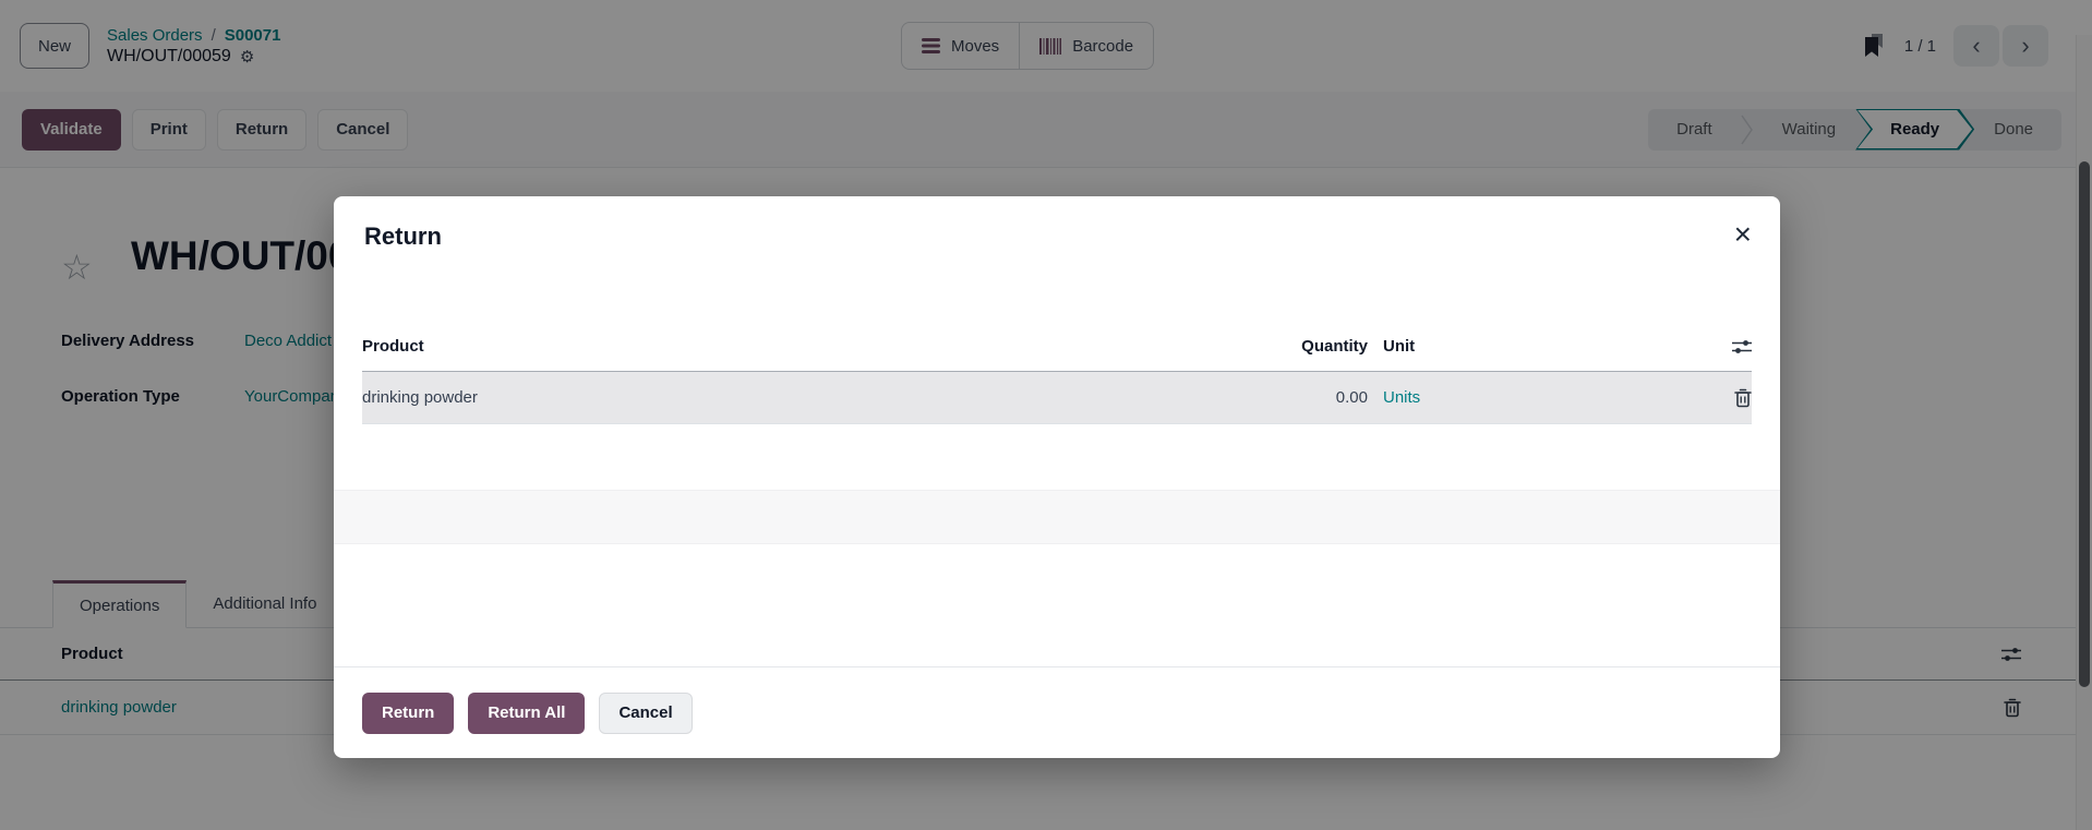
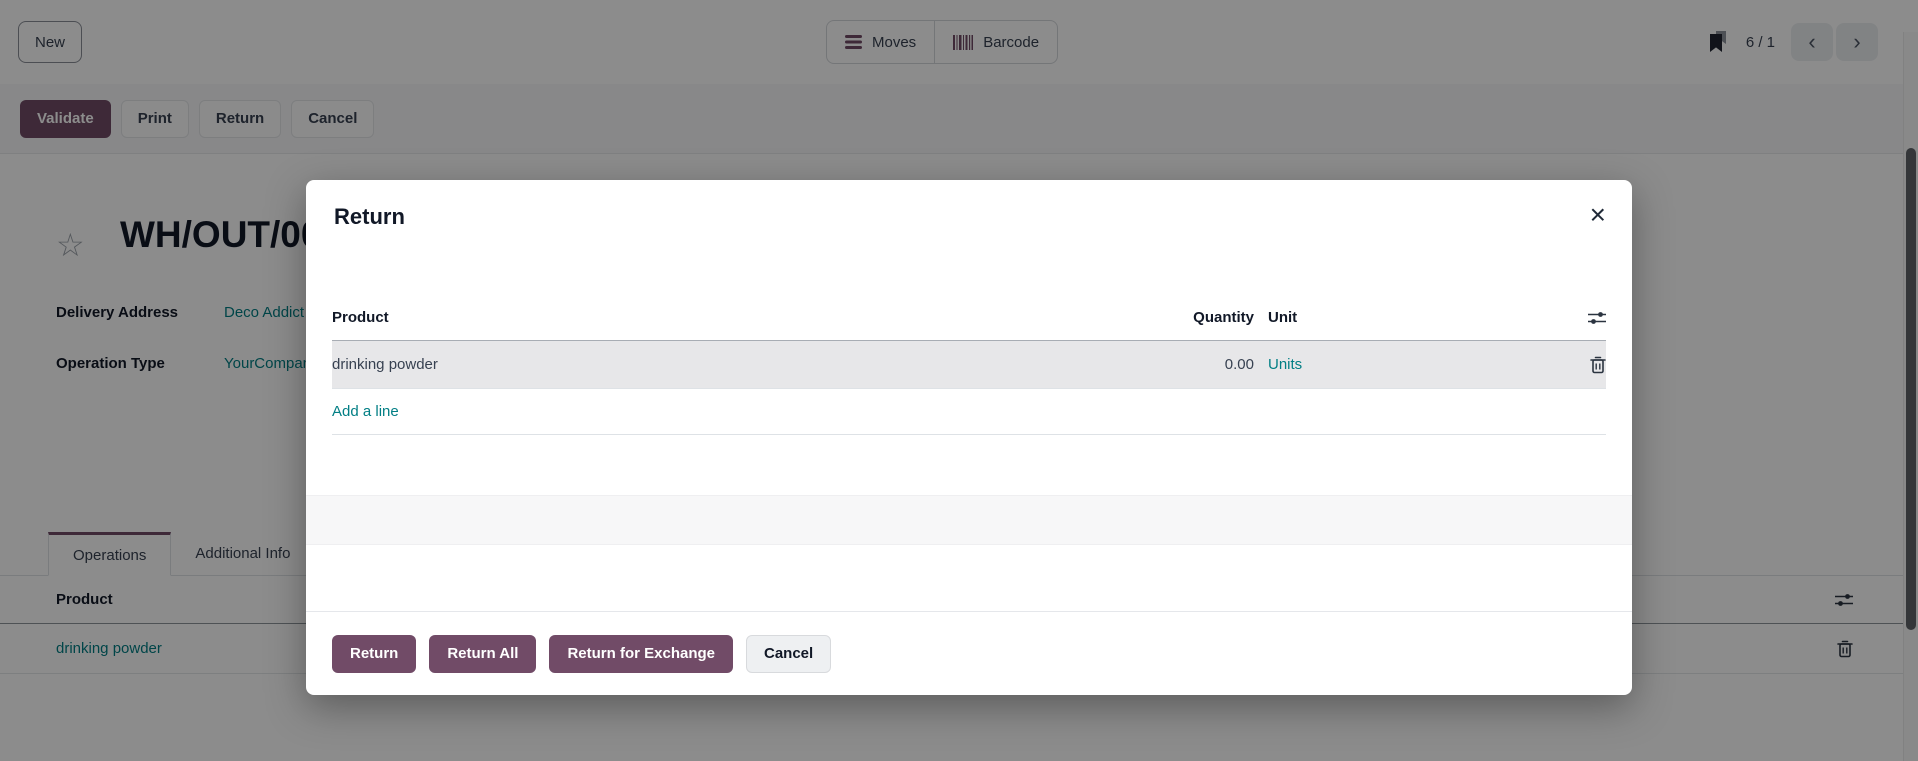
  New
- Sales Orders
- /
- S00071
- WH/OUT/00059
- ⚙
  Moves
  Barcode
- 1 / 1
+ 6 / 1
  ‹
  ›
  Validate
  Print
  Return
  Cancel
- Draft
- Waiting
- Ready
- Done
  ☆
  Delivery Address
  Deco Addict
  Operation Type
  Operations
  Additional Info
  Product
  drinking powder
  Return
  ×
  Product
  Quantity
  Unit
  drinking powder
  0.00
  Units
+ Add a line
  Return
  Return All
+ Return for Exchange
  Cancel
